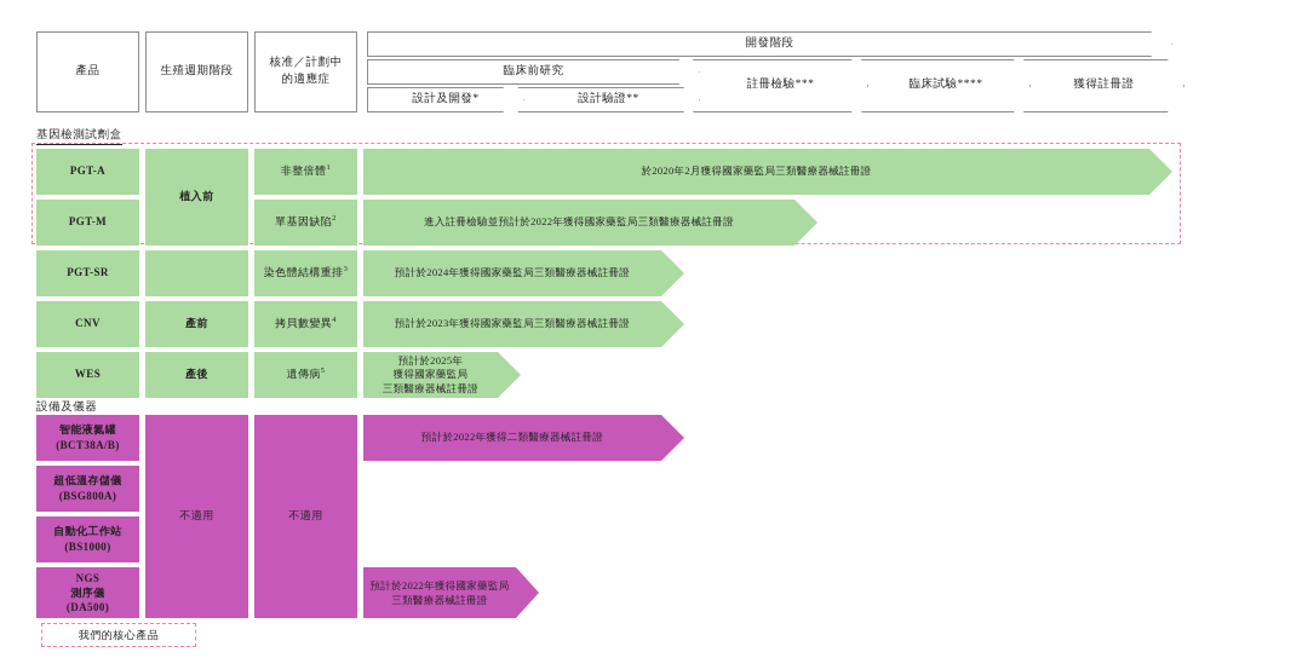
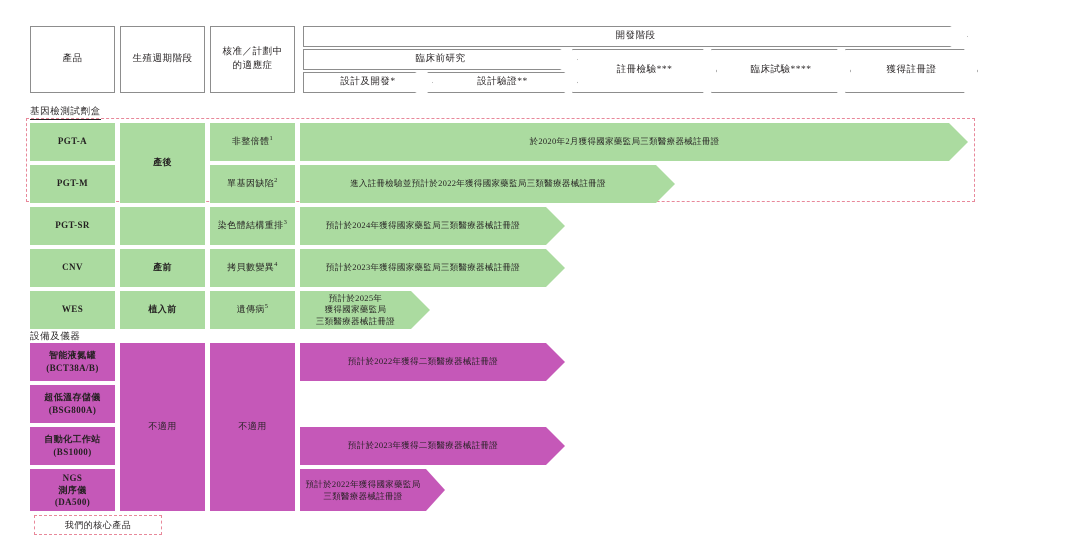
  產品
  生殖週期階段
  核准／計劃中
  的適應症
  開發階段
  臨床前研究
  設計及開發*
  設計驗證**
  註冊檢驗***
  臨床試驗****
  獲得註冊證
  基因檢測試劑盒
  PGT-A
- 植入前
+ 產後
  非整倍體
  於2020年2月獲得國家藥監局三類醫療器械註冊證
  PGT-M
  單基因缺陷
  進入註冊檢驗並預計於2022年獲得國家藥監局三類醫療器械註冊證
  PGT-SR
  染色體結構重排
  預計於2024年獲得國家藥監局三類醫療器械註冊證
  CNV
  產前
  拷貝數變異
  預計於2023年獲得國家藥監局三類醫療器械註冊證
  WES
- 產後
+ 植入前
  遺傳病
  預計於2025年
  獲得國家藥監局
  三類醫療器械註冊證
  設備及儀器
  智能液氮罐
  (BCT38A/B)
  超低溫存儲儀
  (BSG800A)
  自動化工作站
  (BS1000)
  NGS
  測序儀
  (DA500)
  不適用
  不適用
  預計於2022年獲得二類醫療器械註冊證
+ 預計於2023年獲得二類醫療器械註冊證
  預計於2022年獲得國家藥監局
  三類醫療器械註冊證
  我們的核心產品
